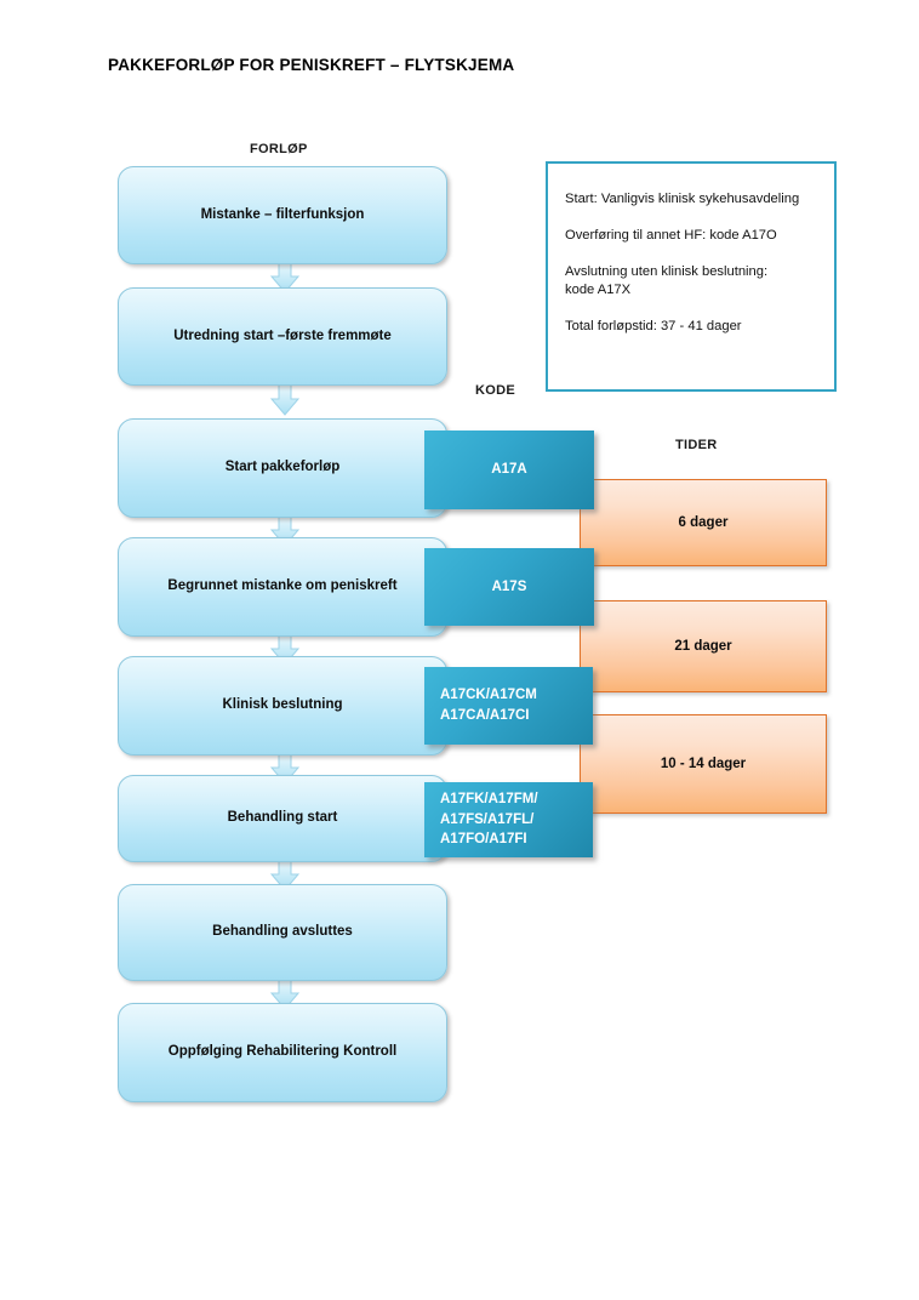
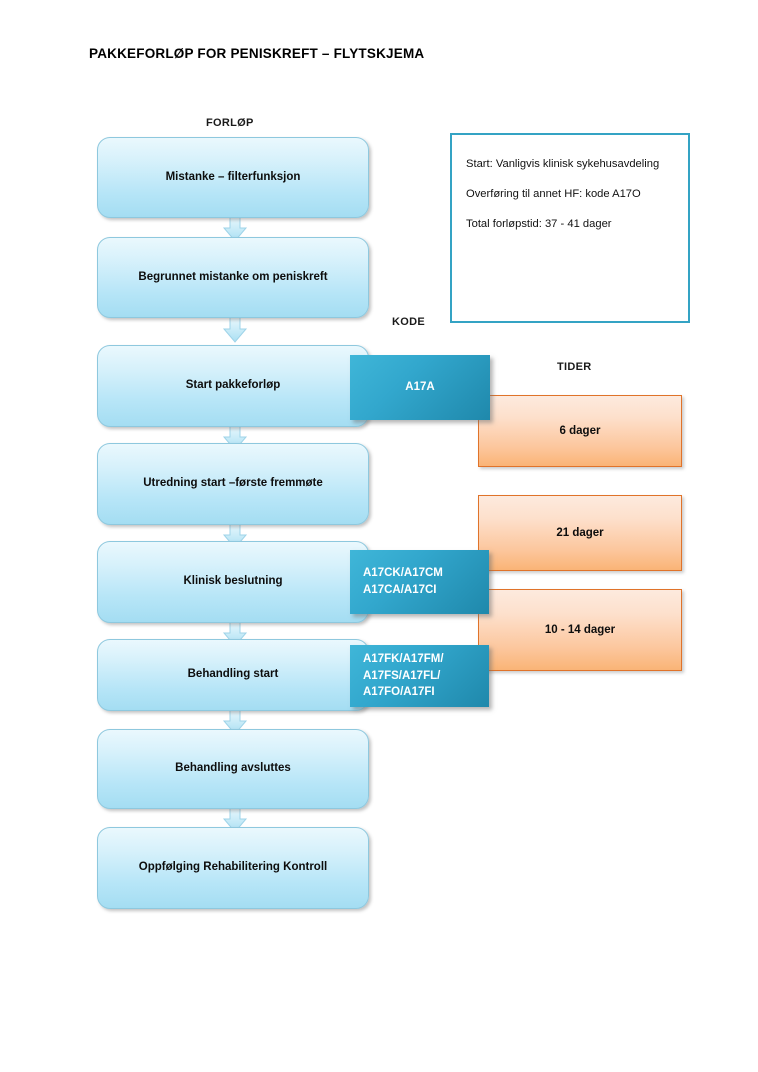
  PAKKEFORLØP FOR PENISKREFT – FLYTSKJEMA
  FORLØP
  KODE
  TIDER
  6 dager
  21 dager
  10 - 14 dager
  Mistanke – filterfunksjon
- Utredning start –første fremmøte
+ Begrunnet mistanke om peniskreft
  Start pakkeforløp
- Begrunnet mistanke om peniskreft
+ Utredning start –første fremmøte
  Klinisk beslutning
  Behandling start
  Behandling avsluttes
  Oppfølging Rehabilitering Kontroll
  A17A
- A17S
  A17CK/A17CM
  A17CA/A17CI
  A17FK/A17FM/
  A17FS/A17FL/
  A17FO/A17FI
  Start: Vanligvis klinisk sykehusavdeling
  Overføring til annet HF: kode A17O
- Avslutning uten klinisk beslutning:
- kode A17X
  Total forløpstid: 37 - 41 dager
